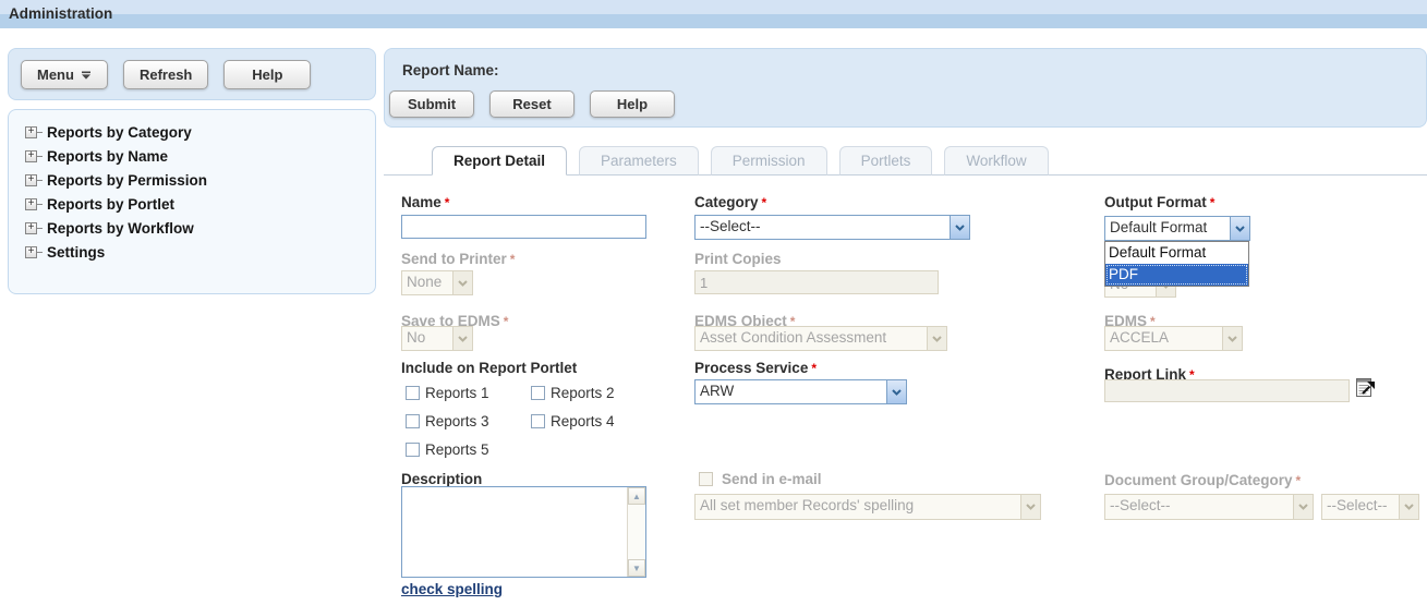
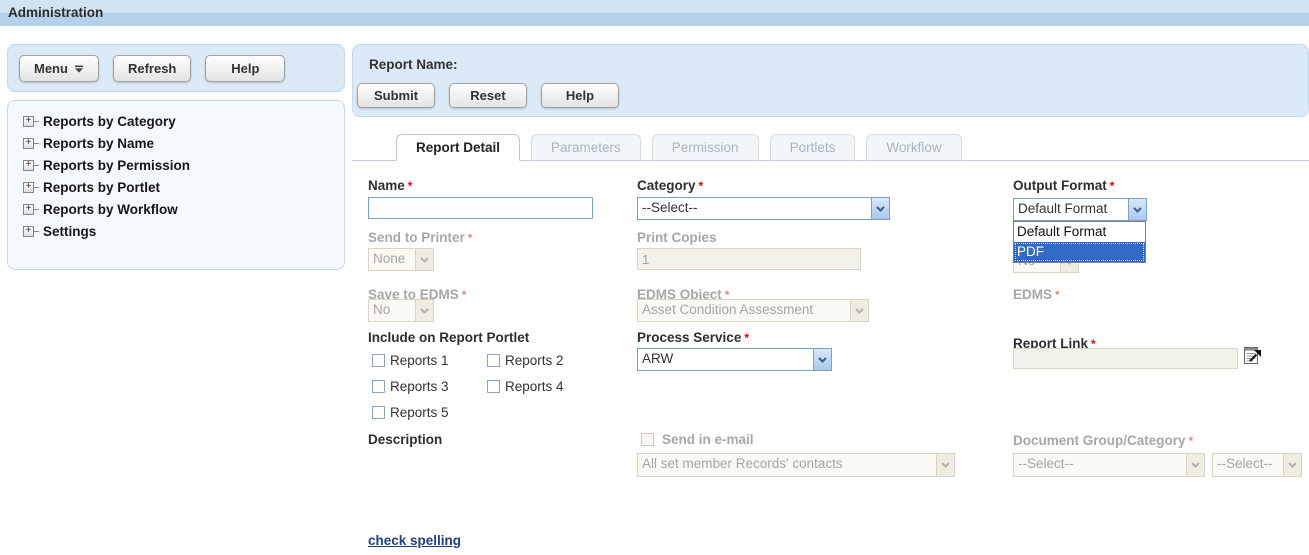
  Administration
  Menu
  Refresh
  Help
  +
  Reports by Category
  +
  Reports by Name
  +
  Reports by Permission
  +
  Reports by Portlet
  +
  Reports by Workflow
  +
  Settings
  Report Name:
  Submit
  Reset
  Help
  Report Detail
  Parameters
  Permission
  Portlets
  Workflow
  Name *
  Category *
  --Select--
  Output Format *
  Default Format
  Default Format
  PDF
  Send to Printer *
  None
  Print Copies
  1
  Save to EDMS *
  No
  EDMS Object *
  Asset Condition Assessment
  EDMS *
- ACCELA
  Include on Report Portlet
  Reports 1
  Reports 2
  Reports 3
  Reports 4
  Reports 5
  Process Service *
  ARW
  Report Link *
  Description
- ▲
- ▼
  check spelling
  Send in e-mail
- All set member Records' spelling
+ All set member Records' contacts
  Document Group/Category *
  --Select--
  --Select--
